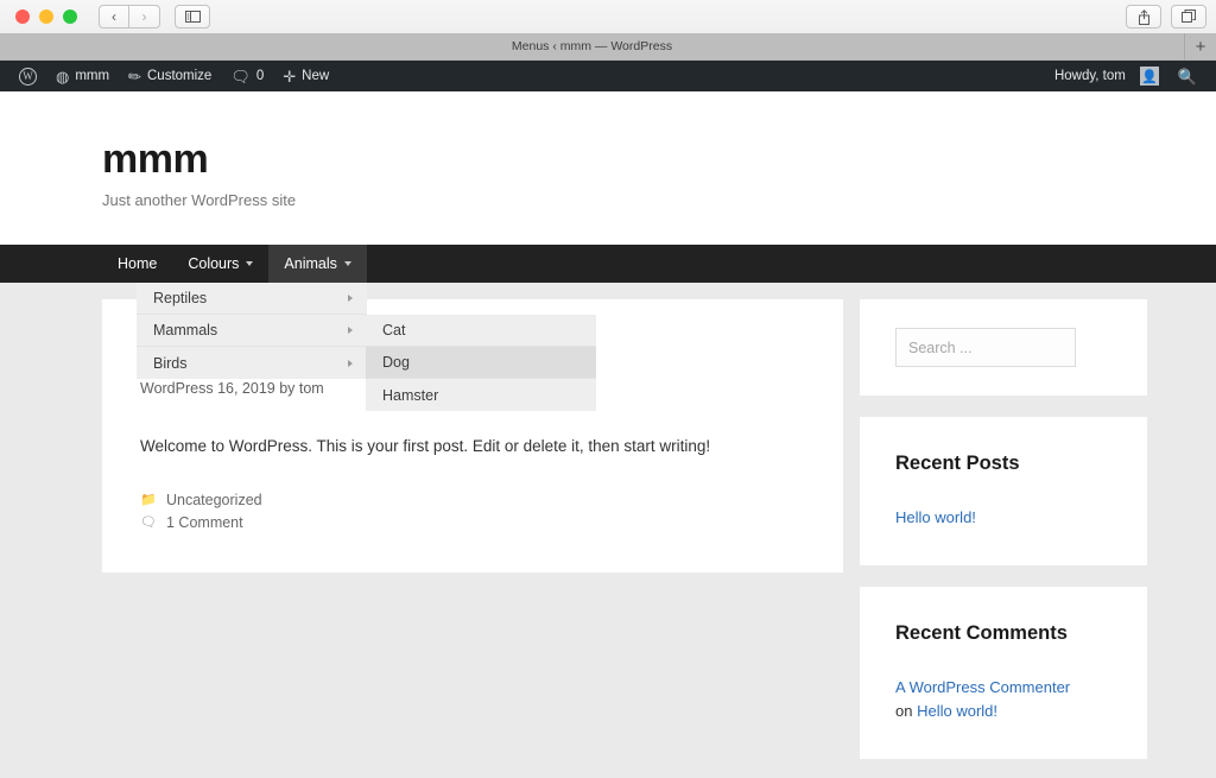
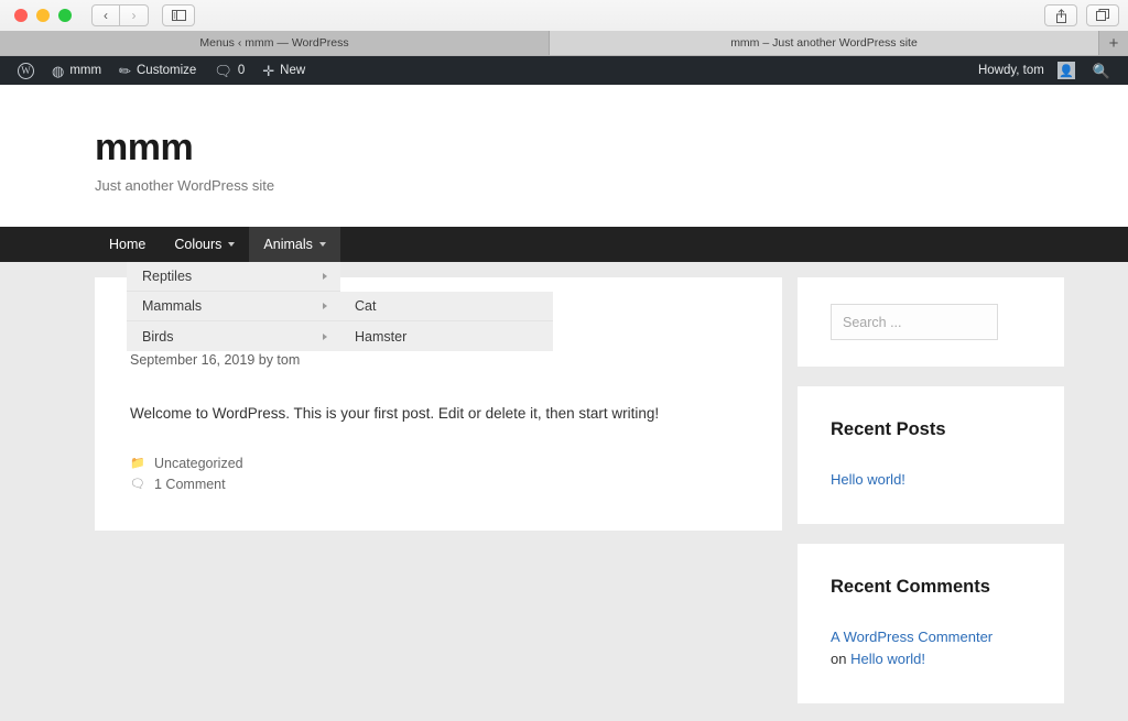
  ‹
  ›
  Menus ‹ mmm — WordPress
+ mmm – Just another WordPress site
  +
  W
  ◍
  mmm
  Customize
  🗨
  0
  ✛
  New
  Howdy, tom
  👤
  🔍
  mmm
  Just another WordPress site
  Home
  Colours
  Animals
- WordPress 16, 2019 by tom
+ September 16, 2019 by tom
  Welcome to WordPress. This is your first post. Edit or delete it, then start writing!
  📁
  Uncategorized
  🗨
  1 Comment
  Search ...
  Recent Posts
  Hello world!
  Recent Comments
  A WordPress Commenter
  on Hello world!
  Reptiles
  Mammals
  Birds
  Cat
- Dog
  Hamster
